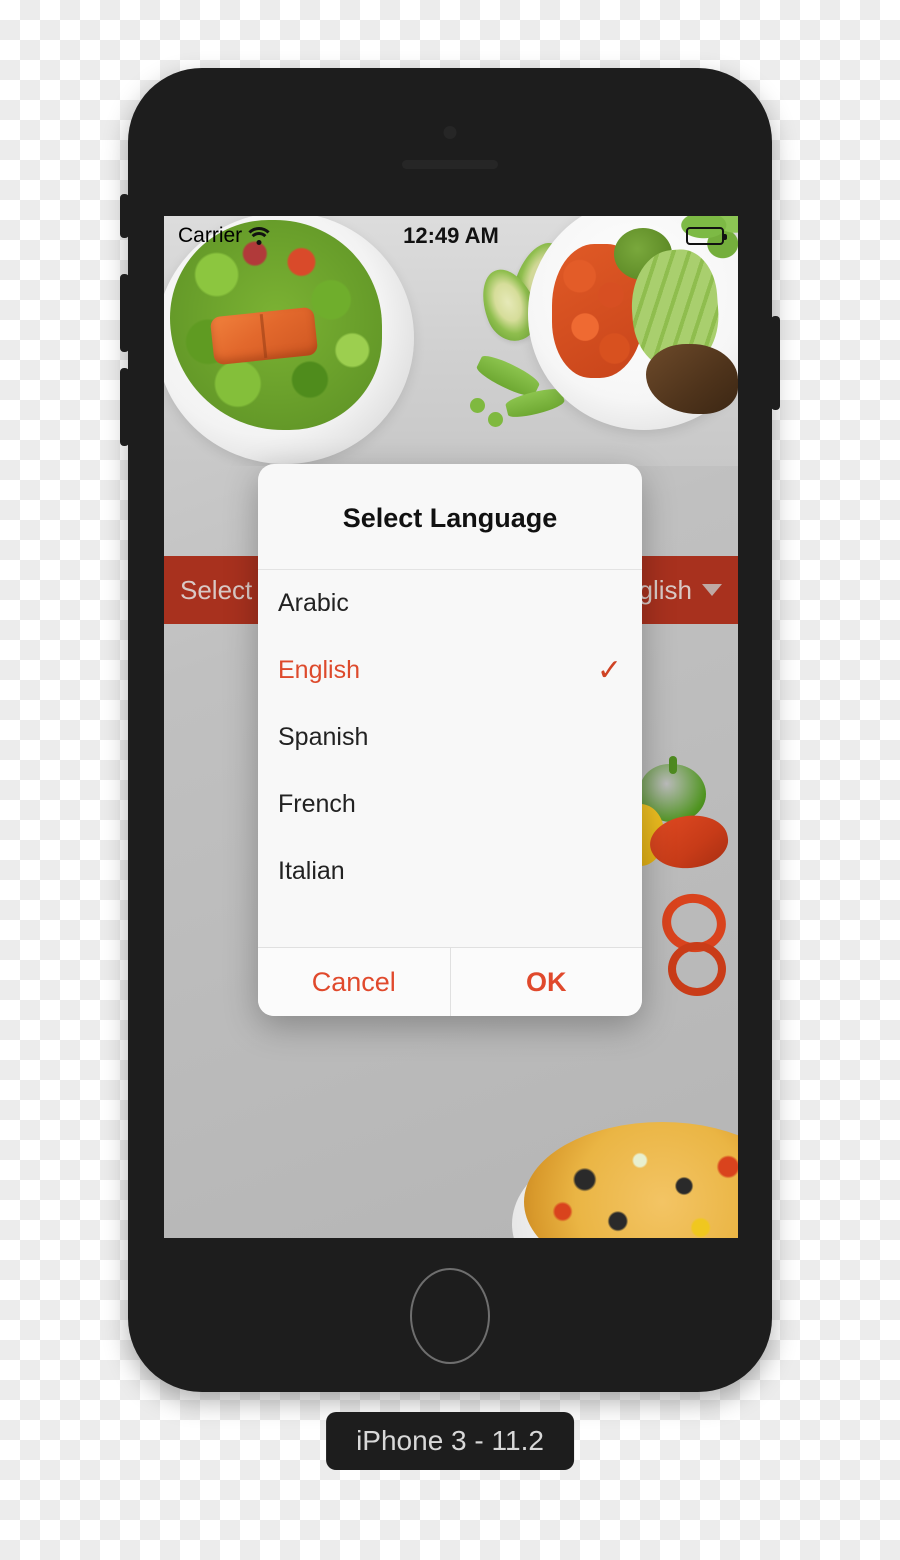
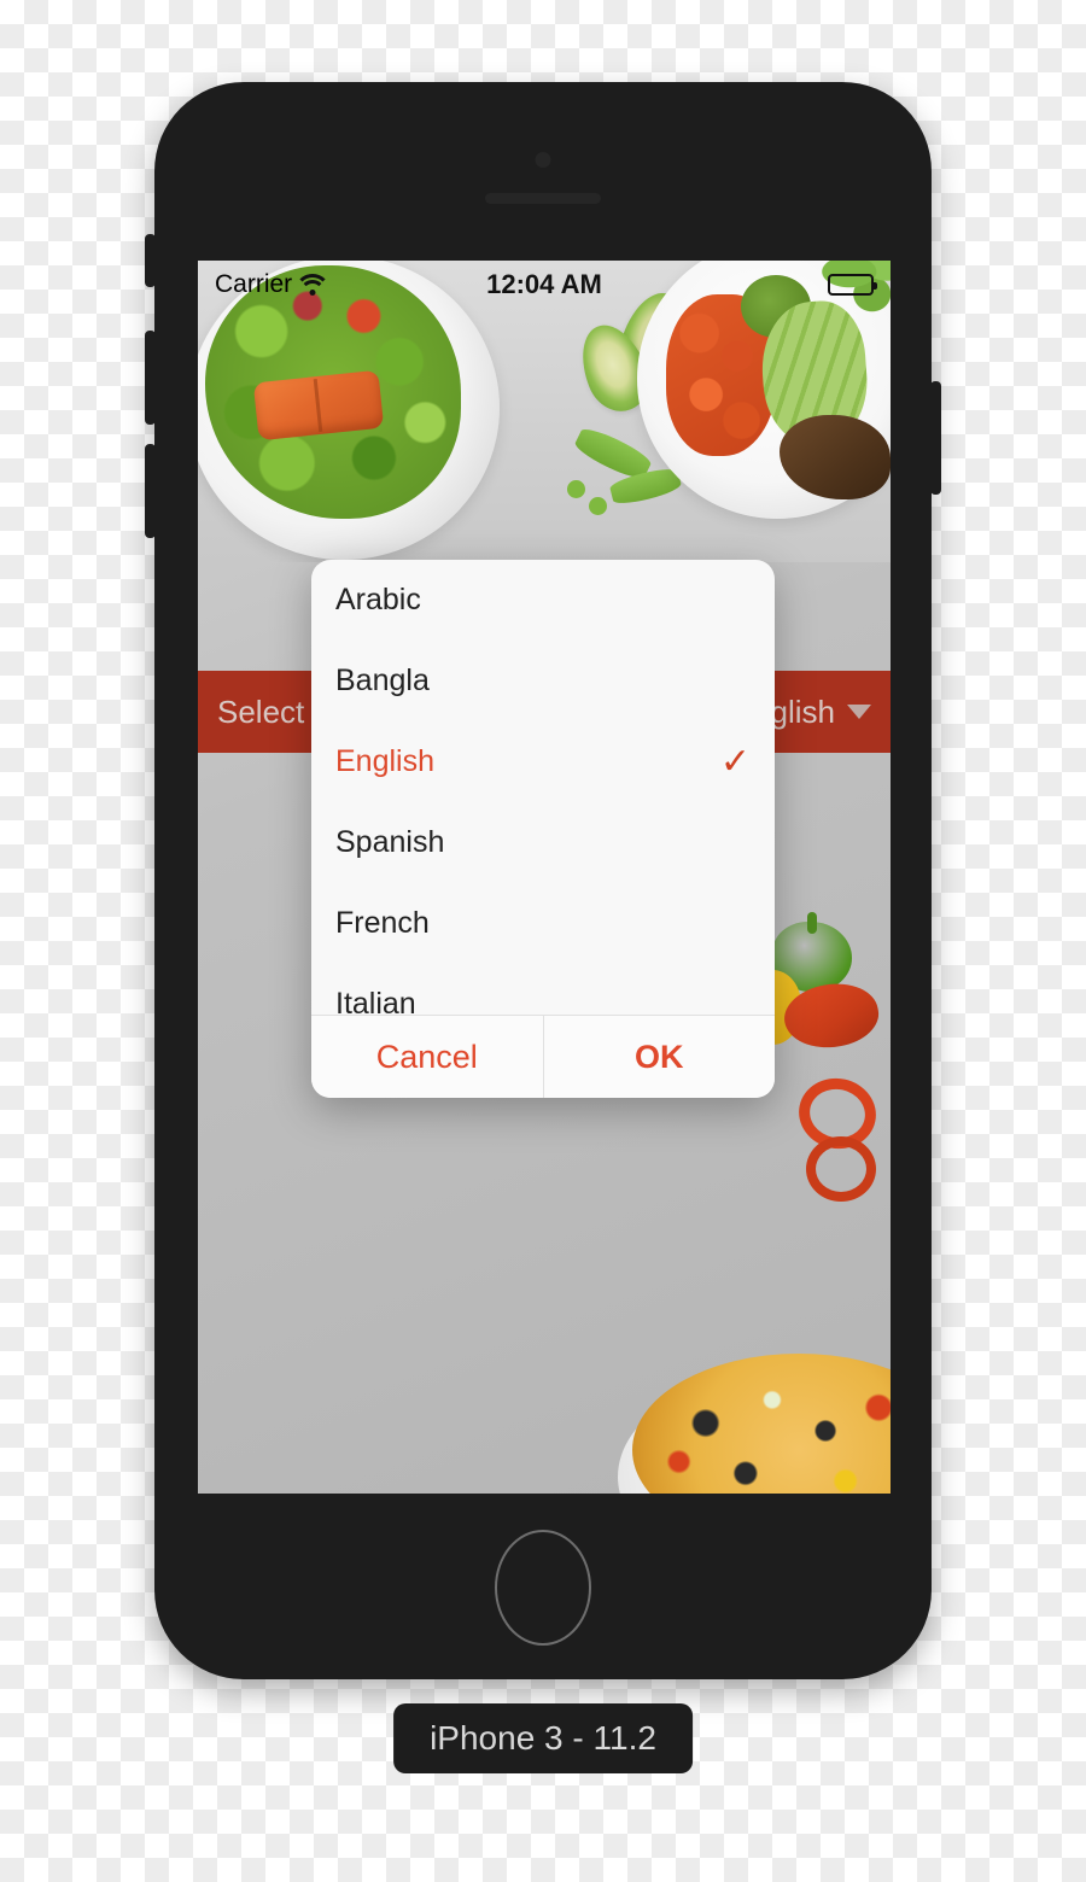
  glish
  Carrier
- 12:49 AM
+ 12:04 AM
- Select Language
  Arabic
+ Bangla
  English
  ✓
  Spanish
  French
  Italian
  Cancel
  OK
  iPhone 3 - 11.2
